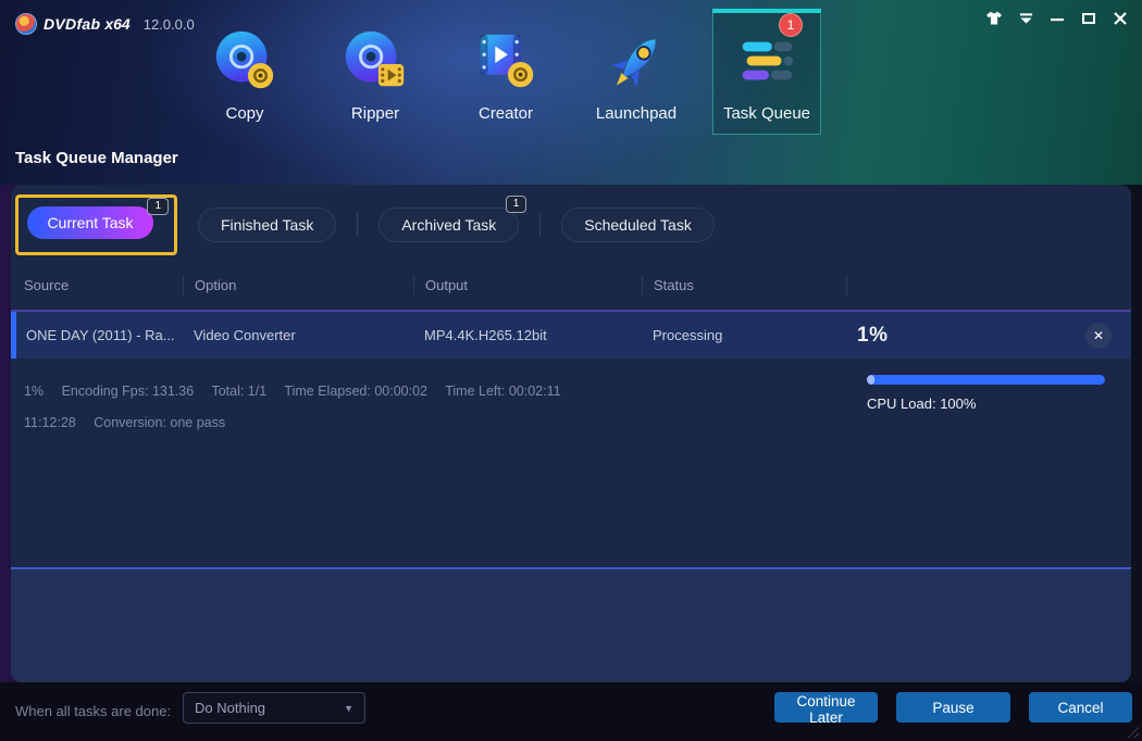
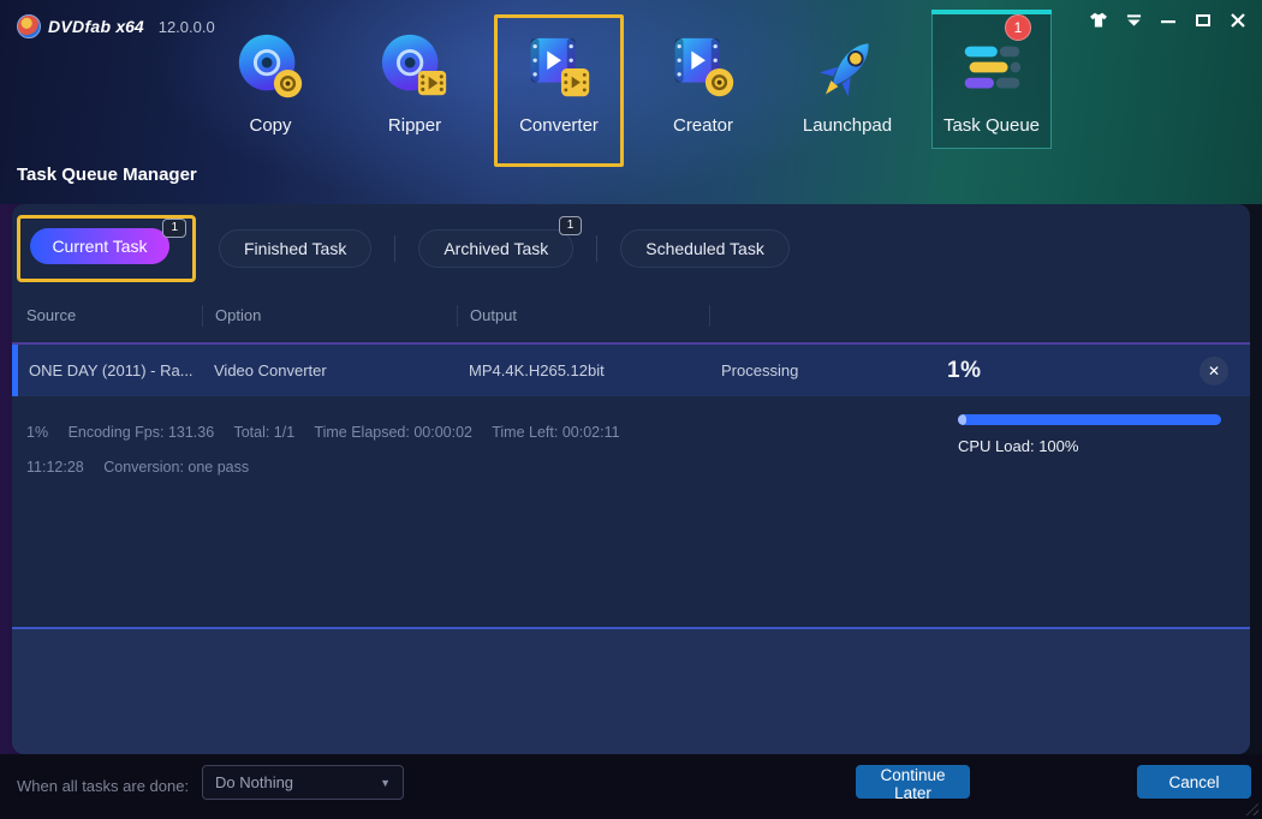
  DVDfab
  x64
  12.0.0.0
  Copy
  Ripper
+ Converter
  Creator
  Launchpad
  1
  Task Queue
  Task Queue Manager
  Current Task
  1
  Finished Task
  Archived Task
  1
  Scheduled Task
  Source
  Option
  Output
- Status
  ONE DAY (2011) - Ra...
  Video Converter
  MP4.4K.H265.12bit
  Processing
  1%
  ✕
  1% Encoding Fps: 131.36 Total: 1/1 Time Elapsed: 00:00:02 Time Left: 00:02:11
  CPU Load: 100%
  11:12:28 Conversion: one pass
  When all tasks are done:
  Do Nothing
  ▼
  Continue Later
- Pause
  Cancel
